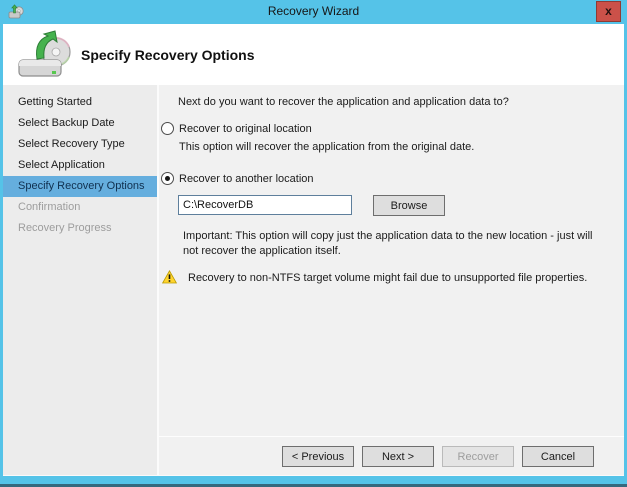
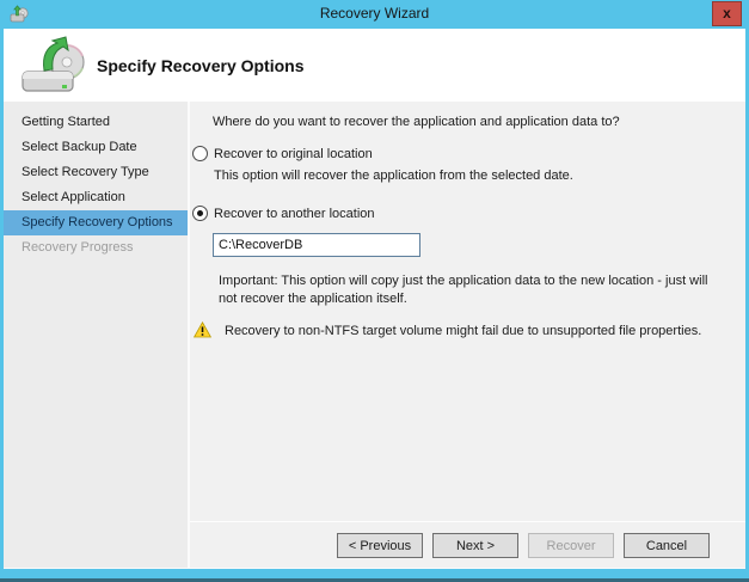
  Recovery Wizard
  x
  Specify Recovery Options
  Getting Started
  Select Backup Date
  Select Recovery Type
  Select Application
  Specify Recovery Options
- Confirmation
  Recovery Progress
- Next do you want to recover the application and application data to?
+ Where do you want to recover the application and application data to?
  Recover to original location
- This option will recover the application from the original date.
+ This option will recover the application from the selected date.
  Recover to another location
  C:\RecoverDB
- Browse
  Important: This option will copy just the application data to the new location - just will not recover the application itself.
  Recovery to non-NTFS target volume might fail due to unsupported file properties.
  < Previous
  Next >
  Recover
  Cancel
